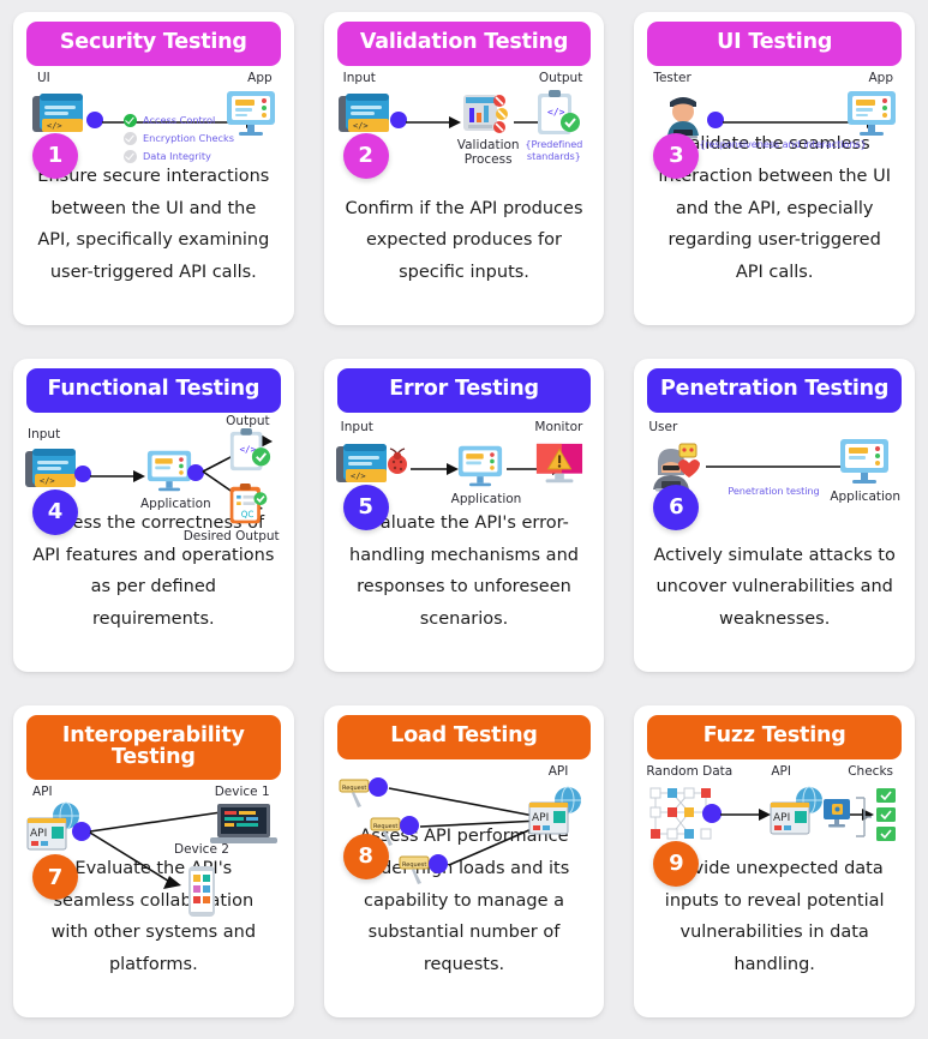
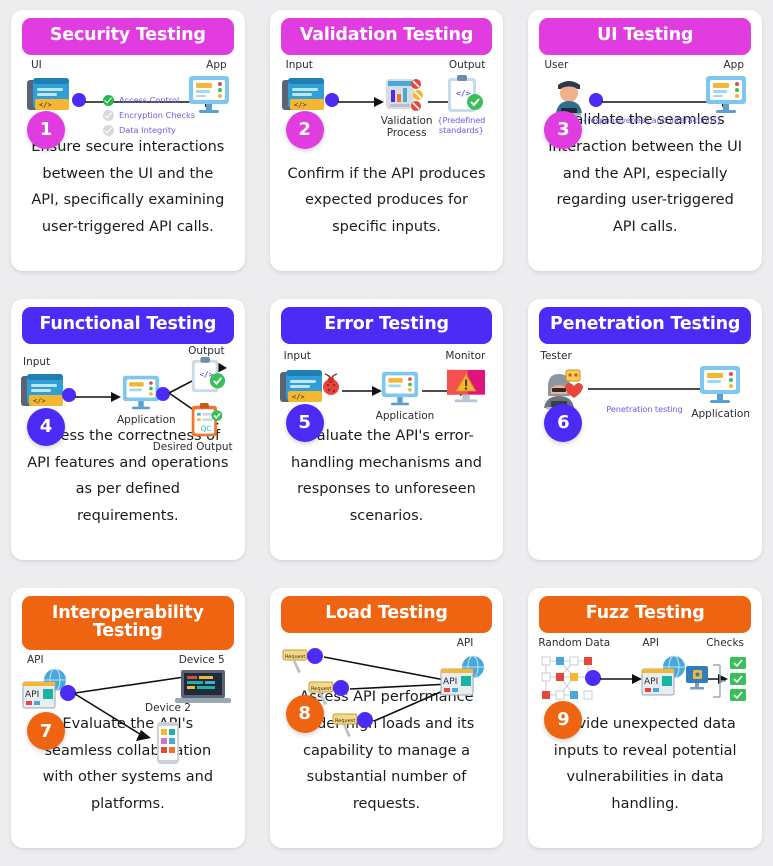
  Security Testing
  UI
  App
  </>
  Access Control
  Encryption Checks
  Data Integrity
  1
  Eure secure interactions between the UI and the API, specifically examining user-triggered API calls.
  Validation Testing
  Input
  Output
  </>
  Validation Process
  </>
  {Predefined standards}
  2
  Confirm if the API produces expected produces for specific inputs.
  UI Testing
- Tester
+ User
  App
  {responsiveness and interactions}
  3
  lidate the seamless iraction between the UI and the API, especially regarding user-triggered API calls.
  Functional Testing
  Input
  Output
  </>
  Application
  </>
  QC
  Desired Output
  4
  ess the correctnesf API features and operations as per defined requirements.
  Error Testing
  Input
  Monitor
  </>
  Application
  5
  aluate the API's error-handling mechanisms and responses to unforeseen scenarios.
  Penetration Testing
- User
+ Tester
  Penetration testing
  Application
  6
- Actively simulate attacks to uncover vulnerabilities and weaknesses.
  Interoperability Testing
  API
- Device 1
+ Device 5
  API
  Device 2
  7
  Evaluate theI's seamless collabtion with other systems and platforms.
  Load Testing
  API
  API
  8
  ess API performance deih loads and its capability to manage a substantial number of requests.
  Fuzz Testing
  Random Data
  API
  Checks
  API
  9
  vide unexpected data inputs to reveal potential vulnerabilities in data handling.
